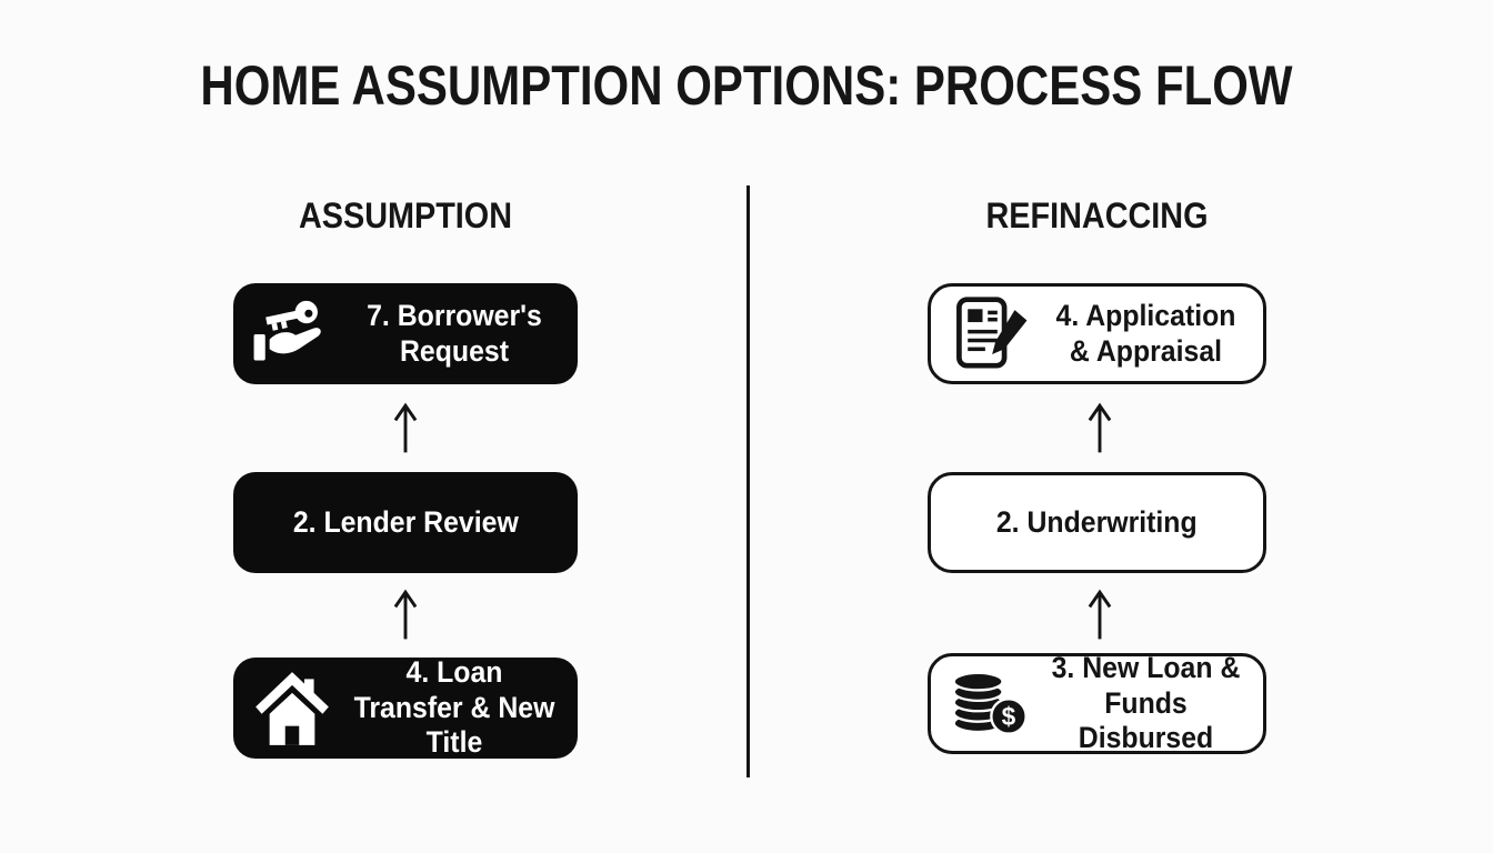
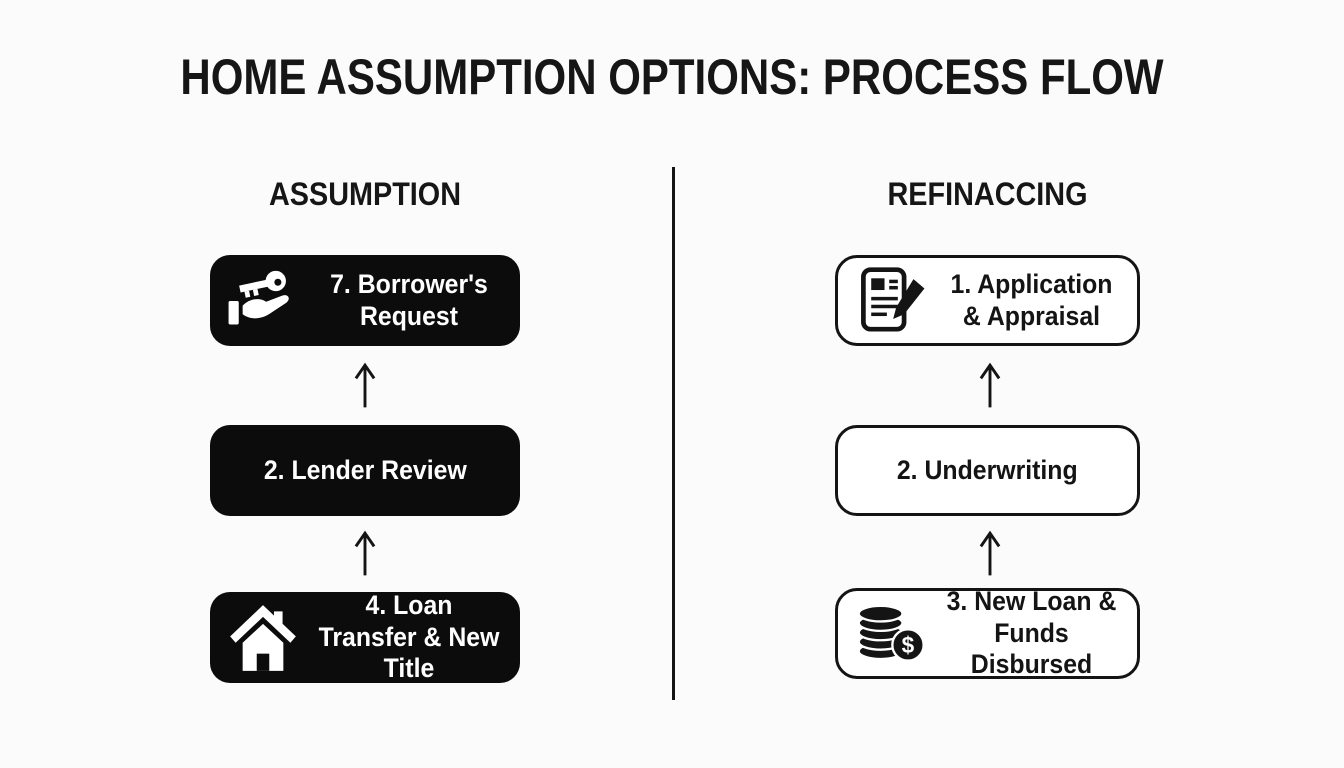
  HOME ASSUMPTION OPTIONS: PROCESS FLOW
  ASSUMPTION
  REFINACCING
  7. Borrower's Request
  2. Lender Review
  4. Loan Transfer & New Title
- 4. Application & Appraisal
+ 1. Application & Appraisal
  2. Underwriting
  $
  3. New Loan & Funds Disbursed
